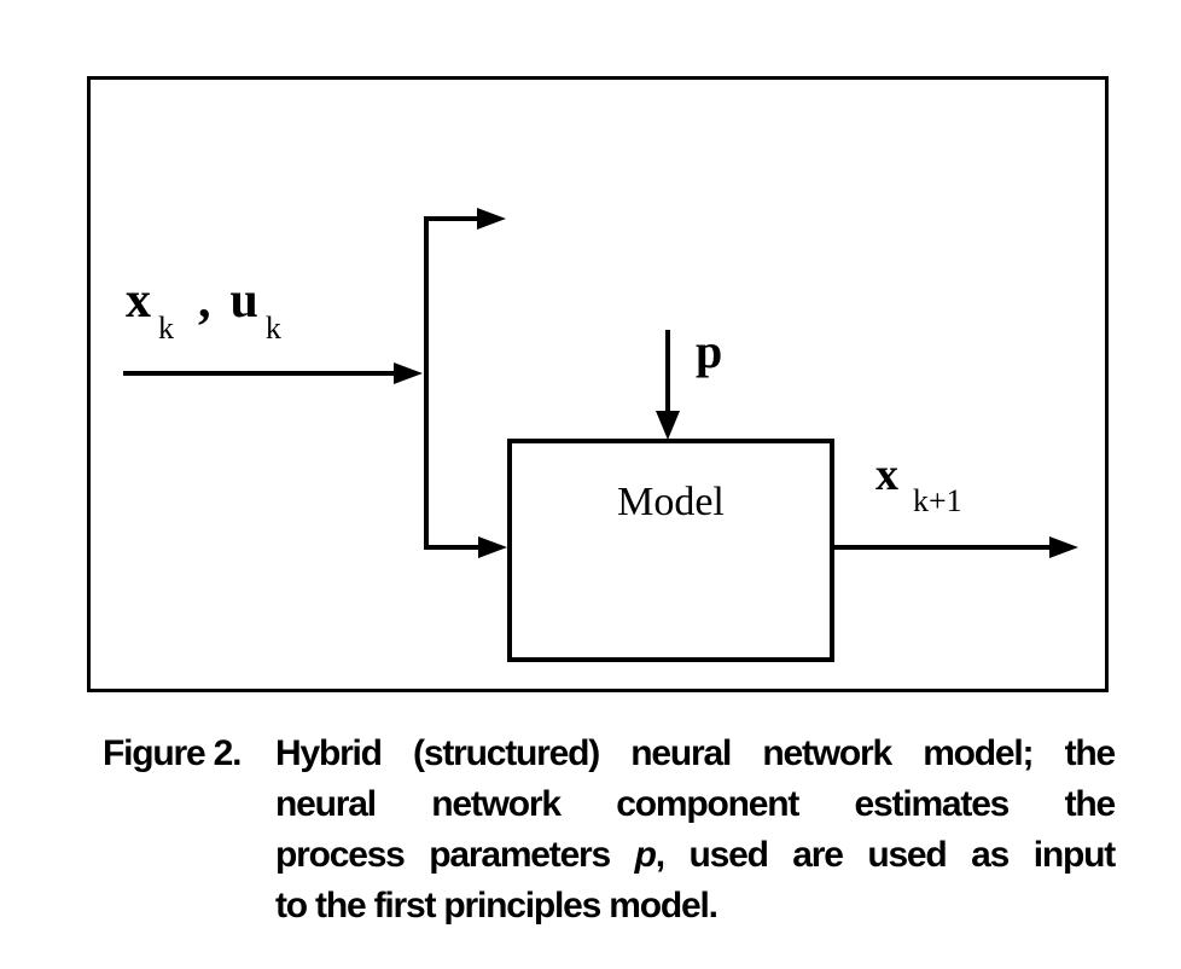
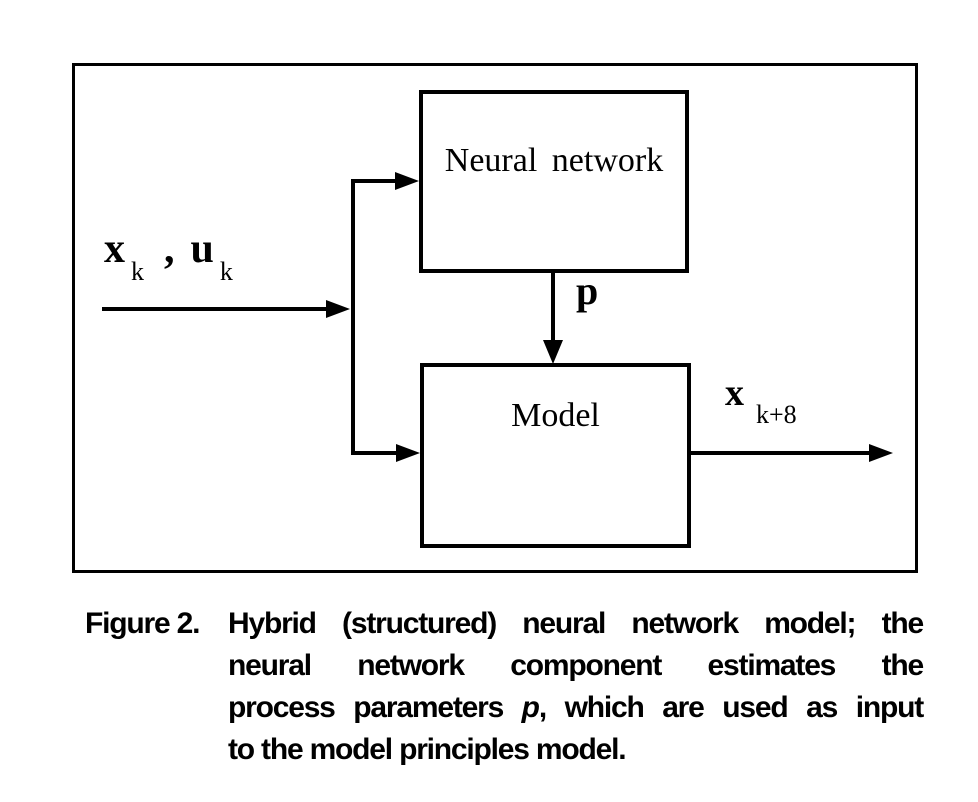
+ Neural network
  Model
  x k, u k
  p
- xk+1
+ xk+8
  Figure 2.
  Hybrid (structured) neural network model; the
  neural network component estimates the
- process parameters p, used are used as input
+ process parameters p, which are used as input
- to the first principles model.
+ to the model principles model.
